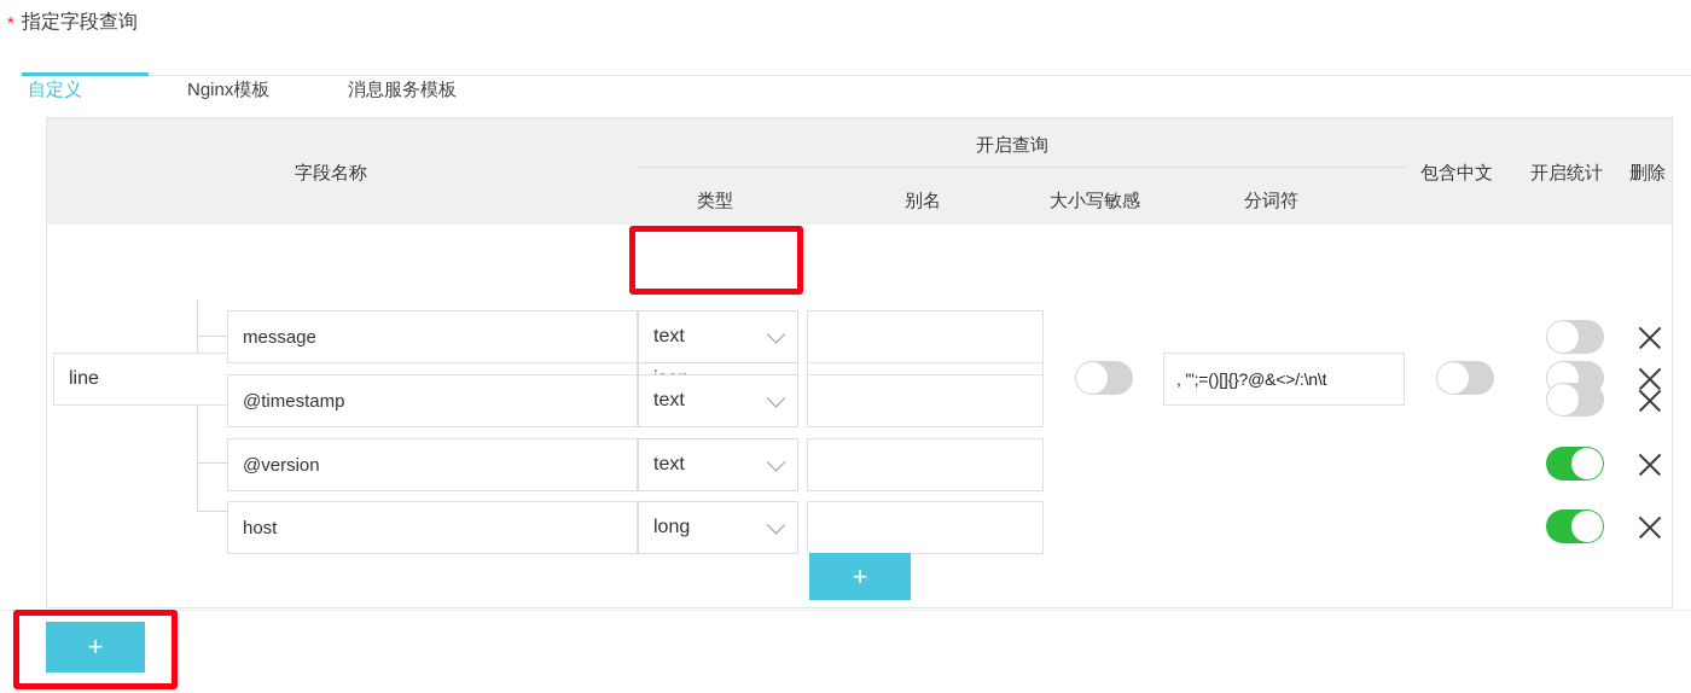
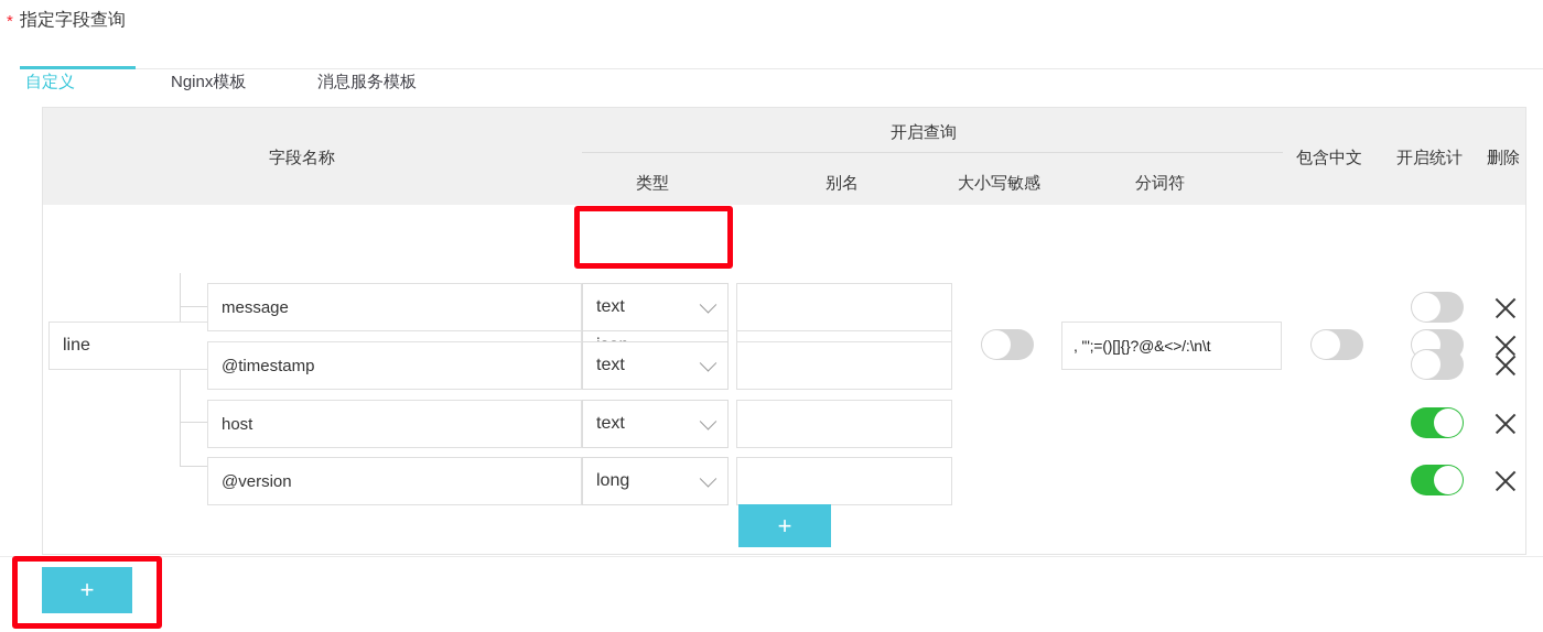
  *
  指定字段查询
  自定义
  Nginx模板
  消息服务模板
  字段名称
  开启查询
  类型
  别名
  大小写敏感
  分词符
  包含中文
  开启统计
  删除
  line
  , '";=()[]{}?@&<>/:\n\t
  message
  text
  @timestamp
  text
- @version
+ host
  text
- host
+ @version
  long
  +
  +
